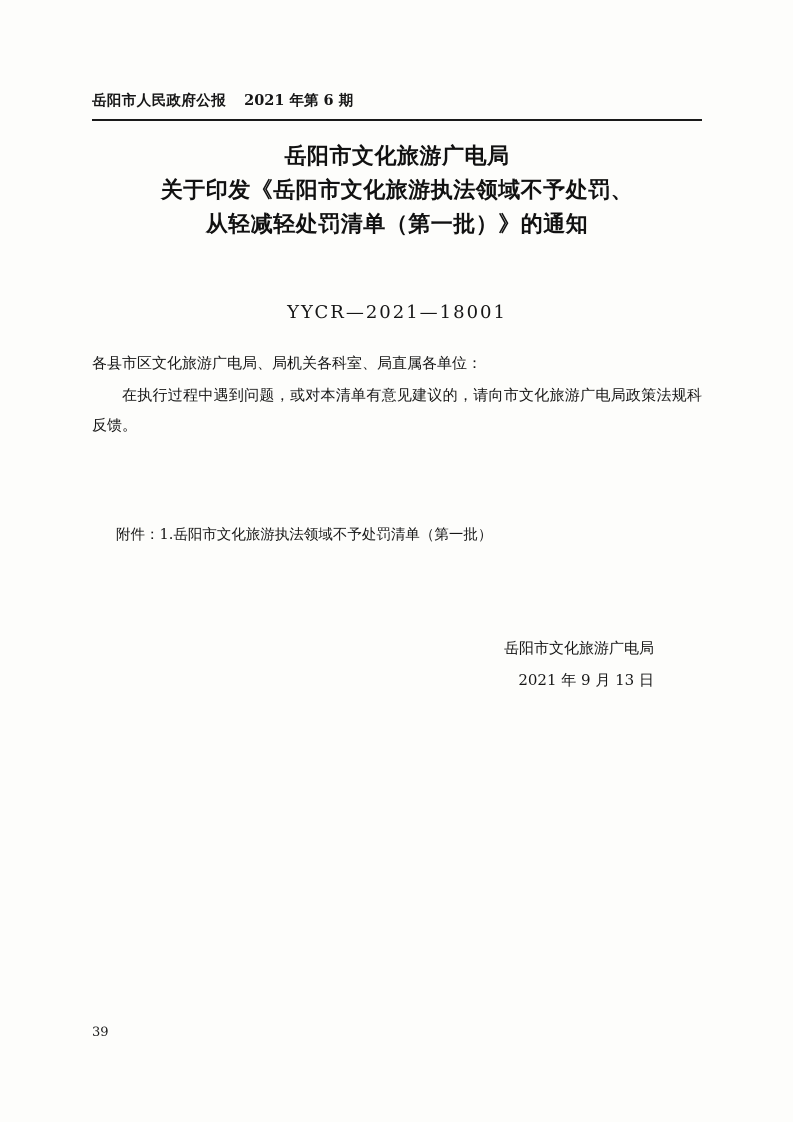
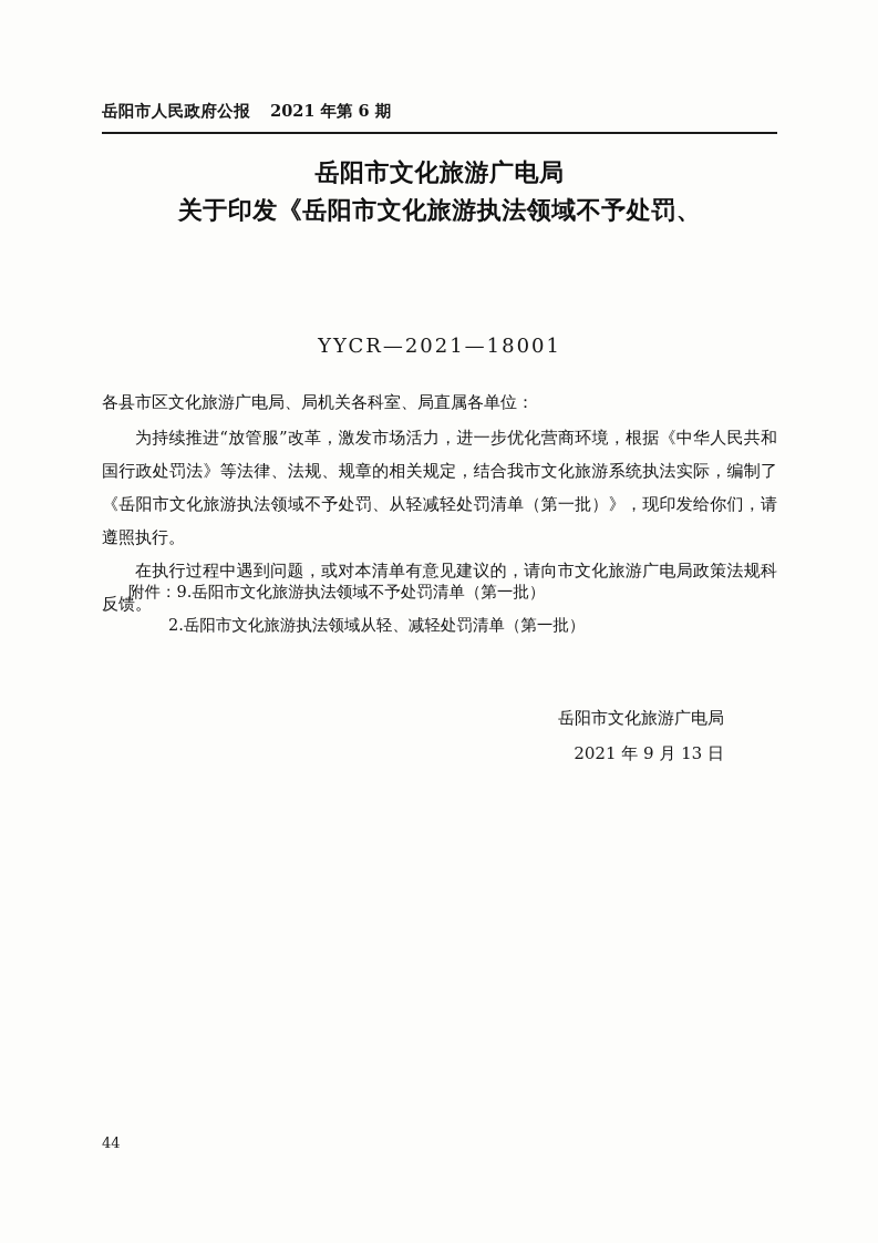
  岳阳市人民政府公报
  2021 年第 6 期
  岳阳市文化旅游广电局
  关于印发《岳阳市文化旅游执法领域不予处罚、
- 从轻减轻处罚清单（第一批）》的通知
  YYCR—2021—18001
  各县市区文化旅游广电局、局机关各科室、局直属各单位：
+ 为持续推进“放管服”改革，激发市场活力，进一步优化营商环境，根据《中华人民共和国行政处罚法》等法律、法规、规章的相关规定，结合我市文化旅游系统执法实际，编制了《岳阳市文化旅游执法领域不予处罚、从轻减轻处罚清单（第一批）》，现印发给你们，请遵照执行。
  在执行过程中遇到问题，或对本清单有意见建议的，请向市文化旅游广电局政策法规科反馈。
- 附件：1.岳阳市文化旅游执法领域不予处罚清单（第一批）
+ 附件：9.岳阳市文化旅游执法领域不予处罚清单（第一批）
+ 2.岳阳市文化旅游执法领域从轻、减轻处罚清单（第一批）
  岳阳市文化旅游广电局
  2021 年 9 月 13 日
- 39
+ 44
